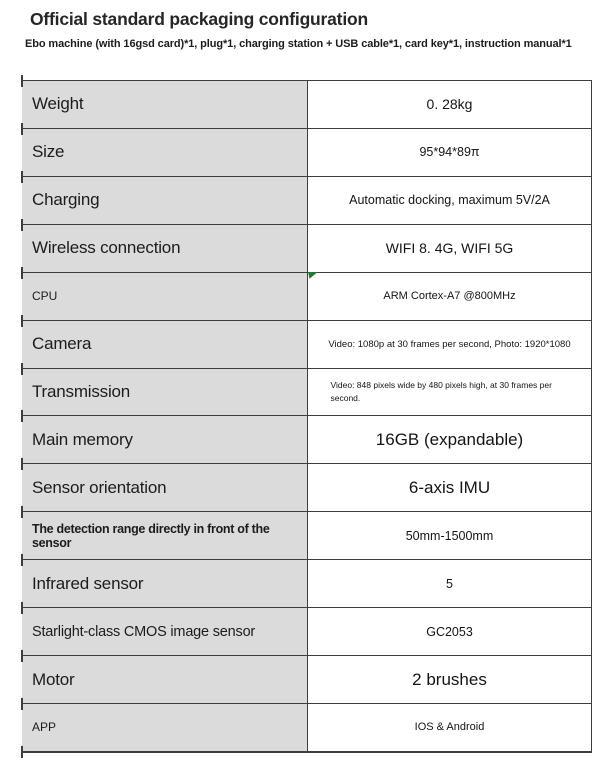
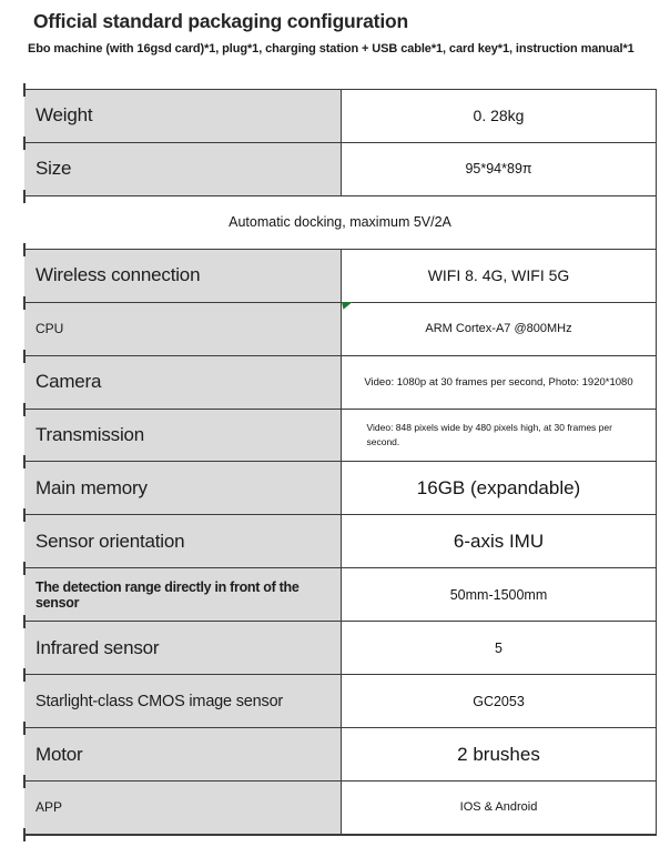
  Official standard packaging configuration
  Ebo machine (with 16gsd card)*1, plug*1, charging station + USB cable*1, card key*1, instruction manual*1
  Weight
  0. 28kg
  Size
  95*94*89π
- Charging
  Automatic docking, maximum 5V/2A
  Wireless connection
  WIFI 8. 4G, WIFI 5G
  CPU
  ARM Cortex-A7 @800MHz
  Camera
  Video: 1080p at 30 frames per second, Photo: 1920*1080
  Transmission
  Video: 848 pixels wide by 480 pixels high, at 30 frames per second.
  Main memory
  16GB (expandable)
  Sensor orientation
  6-axis IMU
  The detection range directly in front of the sensor
  50mm-1500mm
  Infrared sensor
  5
  Starlight-class CMOS image sensor
  GC2053
  Motor
  2 brushes
  APP
  IOS & Android
